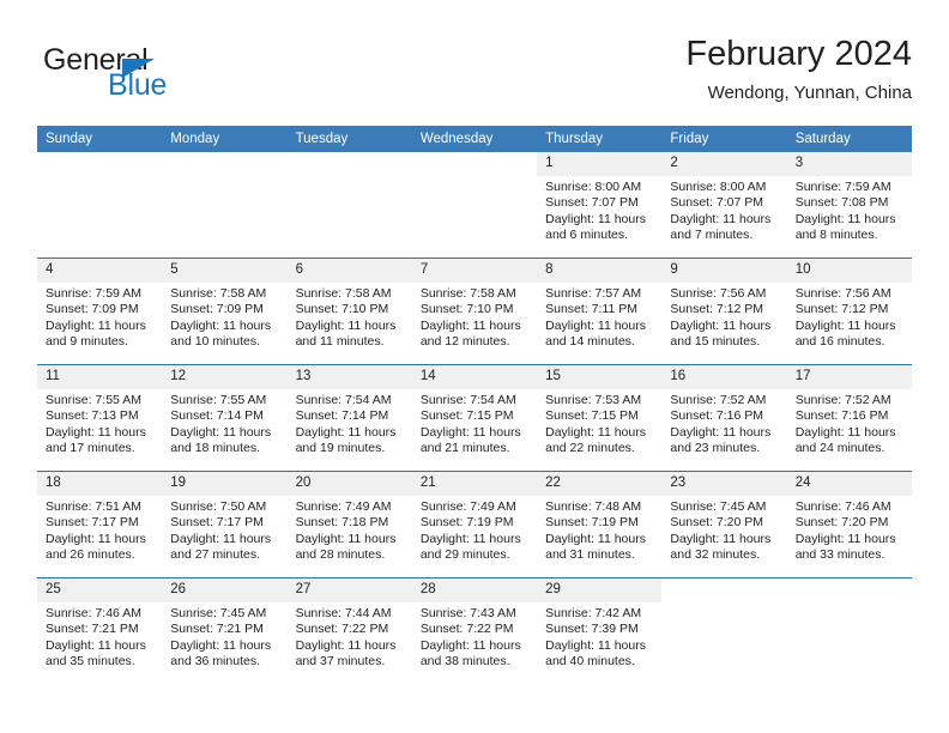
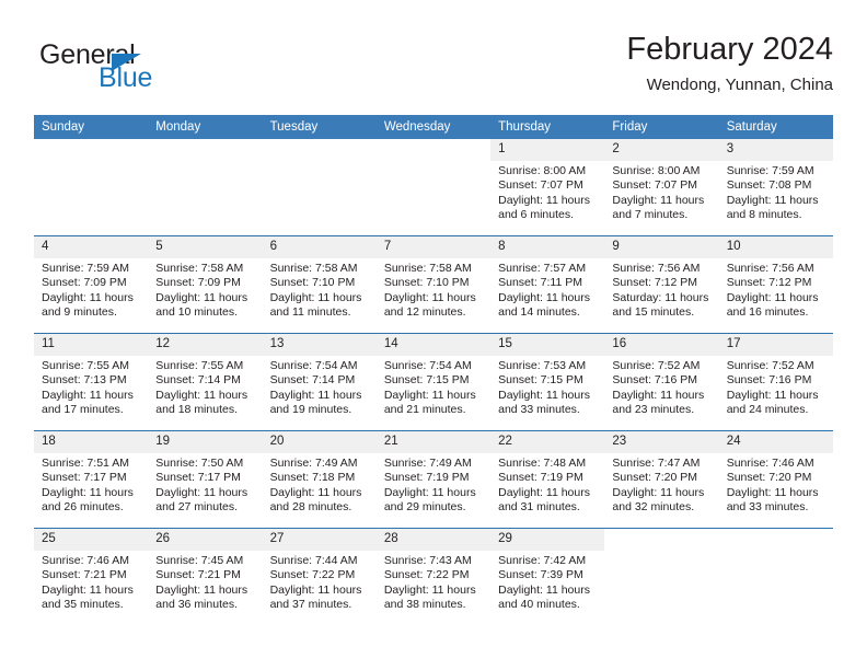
  General
  Blue
  February 2024
  Wendong, Yunnan, China
  Sunday	Monday	Tuesday	Wednesday	Thursday	Friday	Saturday
  				1Sunrise: 8:00 AMSunset: 7:07 PMDaylight: 11 hours and 6 minutes.	2Sunrise: 8:00 AMSunset: 7:07 PMDaylight: 11 hours and 7 minutes.	3Sunrise: 7:59 AMSunset: 7:08 PMDaylight: 11 hours and 8 minutes.
- 4Sunrise: 7:59 AMSunset: 7:09 PMDaylight: 11 hours and 9 minutes.	5Sunrise: 7:58 AMSunset: 7:09 PMDaylight: 11 hours and 10 minutes.	6Sunrise: 7:58 AMSunset: 7:10 PMDaylight: 11 hours and 11 minutes.	7Sunrise: 7:58 AMSunset: 7:10 PMDaylight: 11 hours and 12 minutes.	8Sunrise: 7:57 AMSunset: 7:11 PMDaylight: 11 hours and 14 minutes.	9Sunrise: 7:56 AMSunset: 7:12 PMDaylight: 11 hours and 15 minutes.	10Sunrise: 7:56 AMSunset: 7:12 PMDaylight: 11 hours and 16 minutes.
+ 4Sunrise: 7:59 AMSunset: 7:09 PMDaylight: 11 hours and 9 minutes.	5Sunrise: 7:58 AMSunset: 7:09 PMDaylight: 11 hours and 10 minutes.	6Sunrise: 7:58 AMSunset: 7:10 PMDaylight: 11 hours and 11 minutes.	7Sunrise: 7:58 AMSunset: 7:10 PMDaylight: 11 hours and 12 minutes.	8Sunrise: 7:57 AMSunset: 7:11 PMDaylight: 11 hours and 14 minutes.	9Sunrise: 7:56 AMSunset: 7:12 PMSaturday: 11 hours and 15 minutes.	10Sunrise: 7:56 AMSunset: 7:12 PMDaylight: 11 hours and 16 minutes.
- 11Sunrise: 7:55 AMSunset: 7:13 PMDaylight: 11 hours and 17 minutes.	12Sunrise: 7:55 AMSunset: 7:14 PMDaylight: 11 hours and 18 minutes.	13Sunrise: 7:54 AMSunset: 7:14 PMDaylight: 11 hours and 19 minutes.	14Sunrise: 7:54 AMSunset: 7:15 PMDaylight: 11 hours and 21 minutes.	15Sunrise: 7:53 AMSunset: 7:15 PMDaylight: 11 hours and 22 minutes.	16Sunrise: 7:52 AMSunset: 7:16 PMDaylight: 11 hours and 23 minutes.	17Sunrise: 7:52 AMSunset: 7:16 PMDaylight: 11 hours and 24 minutes.
+ 11Sunrise: 7:55 AMSunset: 7:13 PMDaylight: 11 hours and 17 minutes.	12Sunrise: 7:55 AMSunset: 7:14 PMDaylight: 11 hours and 18 minutes.	13Sunrise: 7:54 AMSunset: 7:14 PMDaylight: 11 hours and 19 minutes.	14Sunrise: 7:54 AMSunset: 7:15 PMDaylight: 11 hours and 21 minutes.	15Sunrise: 7:53 AMSunset: 7:15 PMDaylight: 11 hours and 33 minutes.	16Sunrise: 7:52 AMSunset: 7:16 PMDaylight: 11 hours and 23 minutes.	17Sunrise: 7:52 AMSunset: 7:16 PMDaylight: 11 hours and 24 minutes.
- 18Sunrise: 7:51 AMSunset: 7:17 PMDaylight: 11 hours and 26 minutes.	19Sunrise: 7:50 AMSunset: 7:17 PMDaylight: 11 hours and 27 minutes.	20Sunrise: 7:49 AMSunset: 7:18 PMDaylight: 11 hours and 28 minutes.	21Sunrise: 7:49 AMSunset: 7:19 PMDaylight: 11 hours and 29 minutes.	22Sunrise: 7:48 AMSunset: 7:19 PMDaylight: 11 hours and 31 minutes.	23Sunrise: 7:45 AMSunset: 7:20 PMDaylight: 11 hours and 32 minutes.	24Sunrise: 7:46 AMSunset: 7:20 PMDaylight: 11 hours and 33 minutes.
+ 18Sunrise: 7:51 AMSunset: 7:17 PMDaylight: 11 hours and 26 minutes.	19Sunrise: 7:50 AMSunset: 7:17 PMDaylight: 11 hours and 27 minutes.	20Sunrise: 7:49 AMSunset: 7:18 PMDaylight: 11 hours and 28 minutes.	21Sunrise: 7:49 AMSunset: 7:19 PMDaylight: 11 hours and 29 minutes.	22Sunrise: 7:48 AMSunset: 7:19 PMDaylight: 11 hours and 31 minutes.	23Sunrise: 7:47 AMSunset: 7:20 PMDaylight: 11 hours and 32 minutes.	24Sunrise: 7:46 AMSunset: 7:20 PMDaylight: 11 hours and 33 minutes.
  25Sunrise: 7:46 AMSunset: 7:21 PMDaylight: 11 hours and 35 minutes.	26Sunrise: 7:45 AMSunset: 7:21 PMDaylight: 11 hours and 36 minutes.	27Sunrise: 7:44 AMSunset: 7:22 PMDaylight: 11 hours and 37 minutes.	28Sunrise: 7:43 AMSunset: 7:22 PMDaylight: 11 hours and 38 minutes.	29Sunrise: 7:42 AMSunset: 7:39 PMDaylight: 11 hours and 40 minutes.
